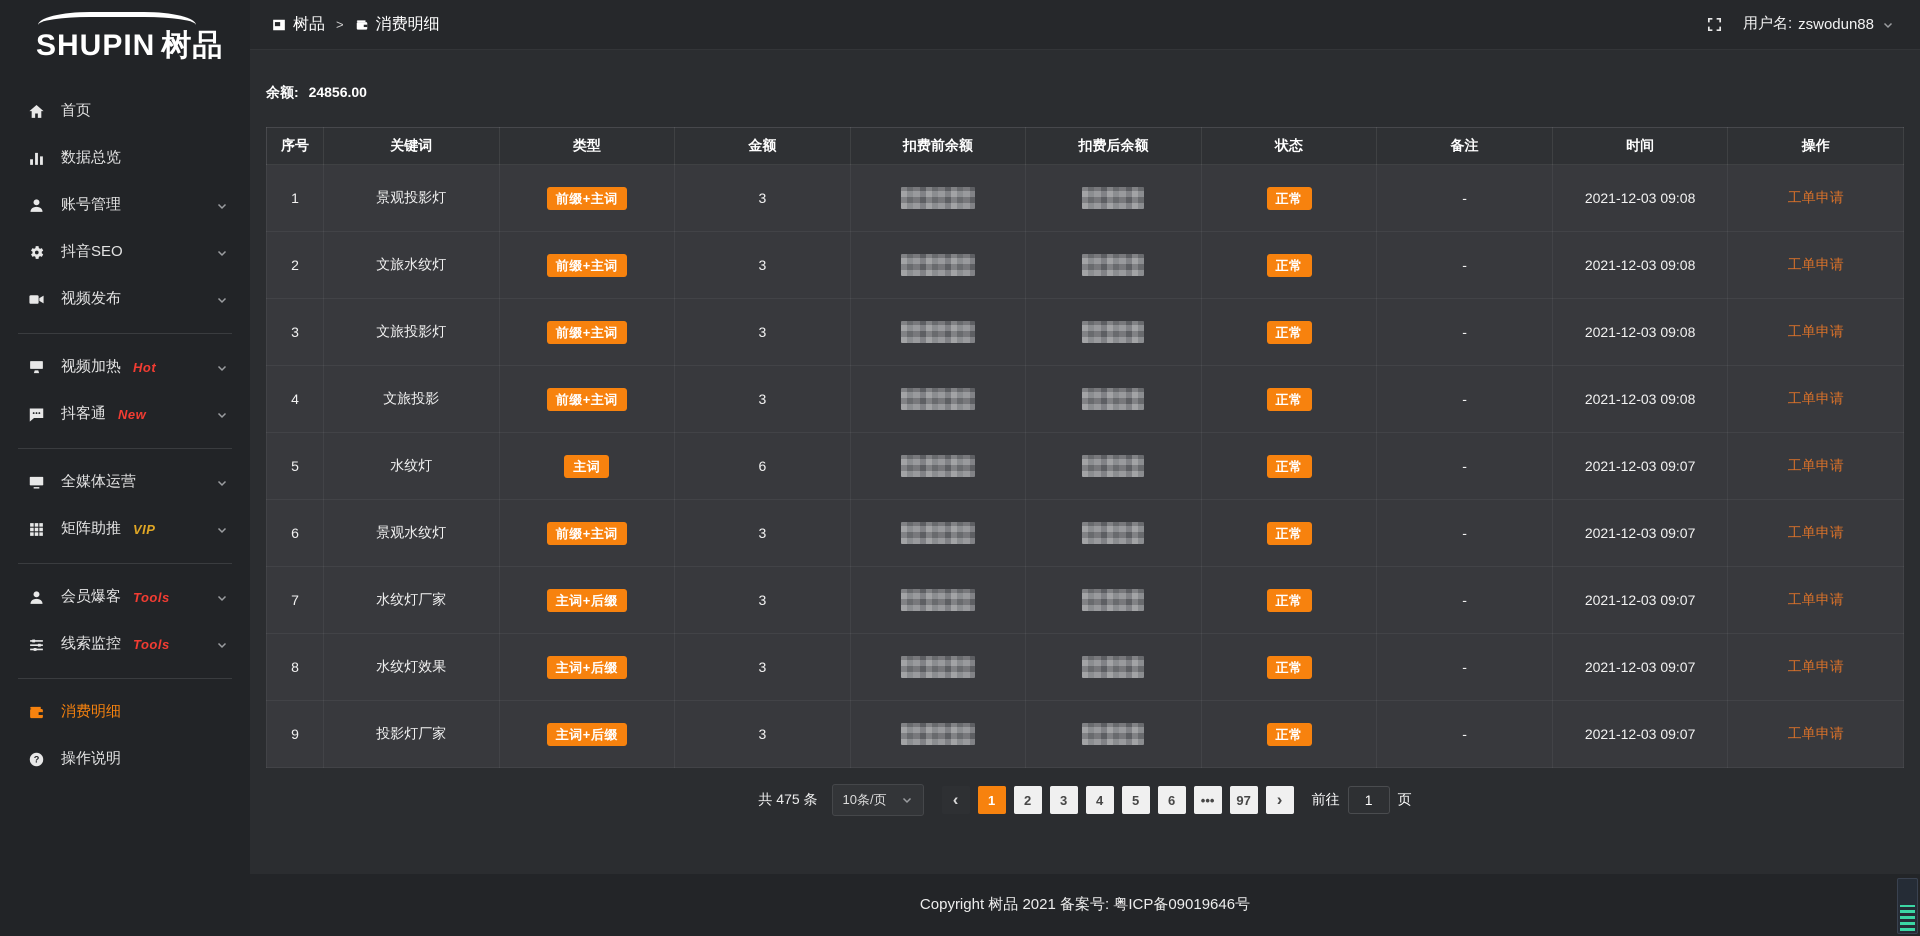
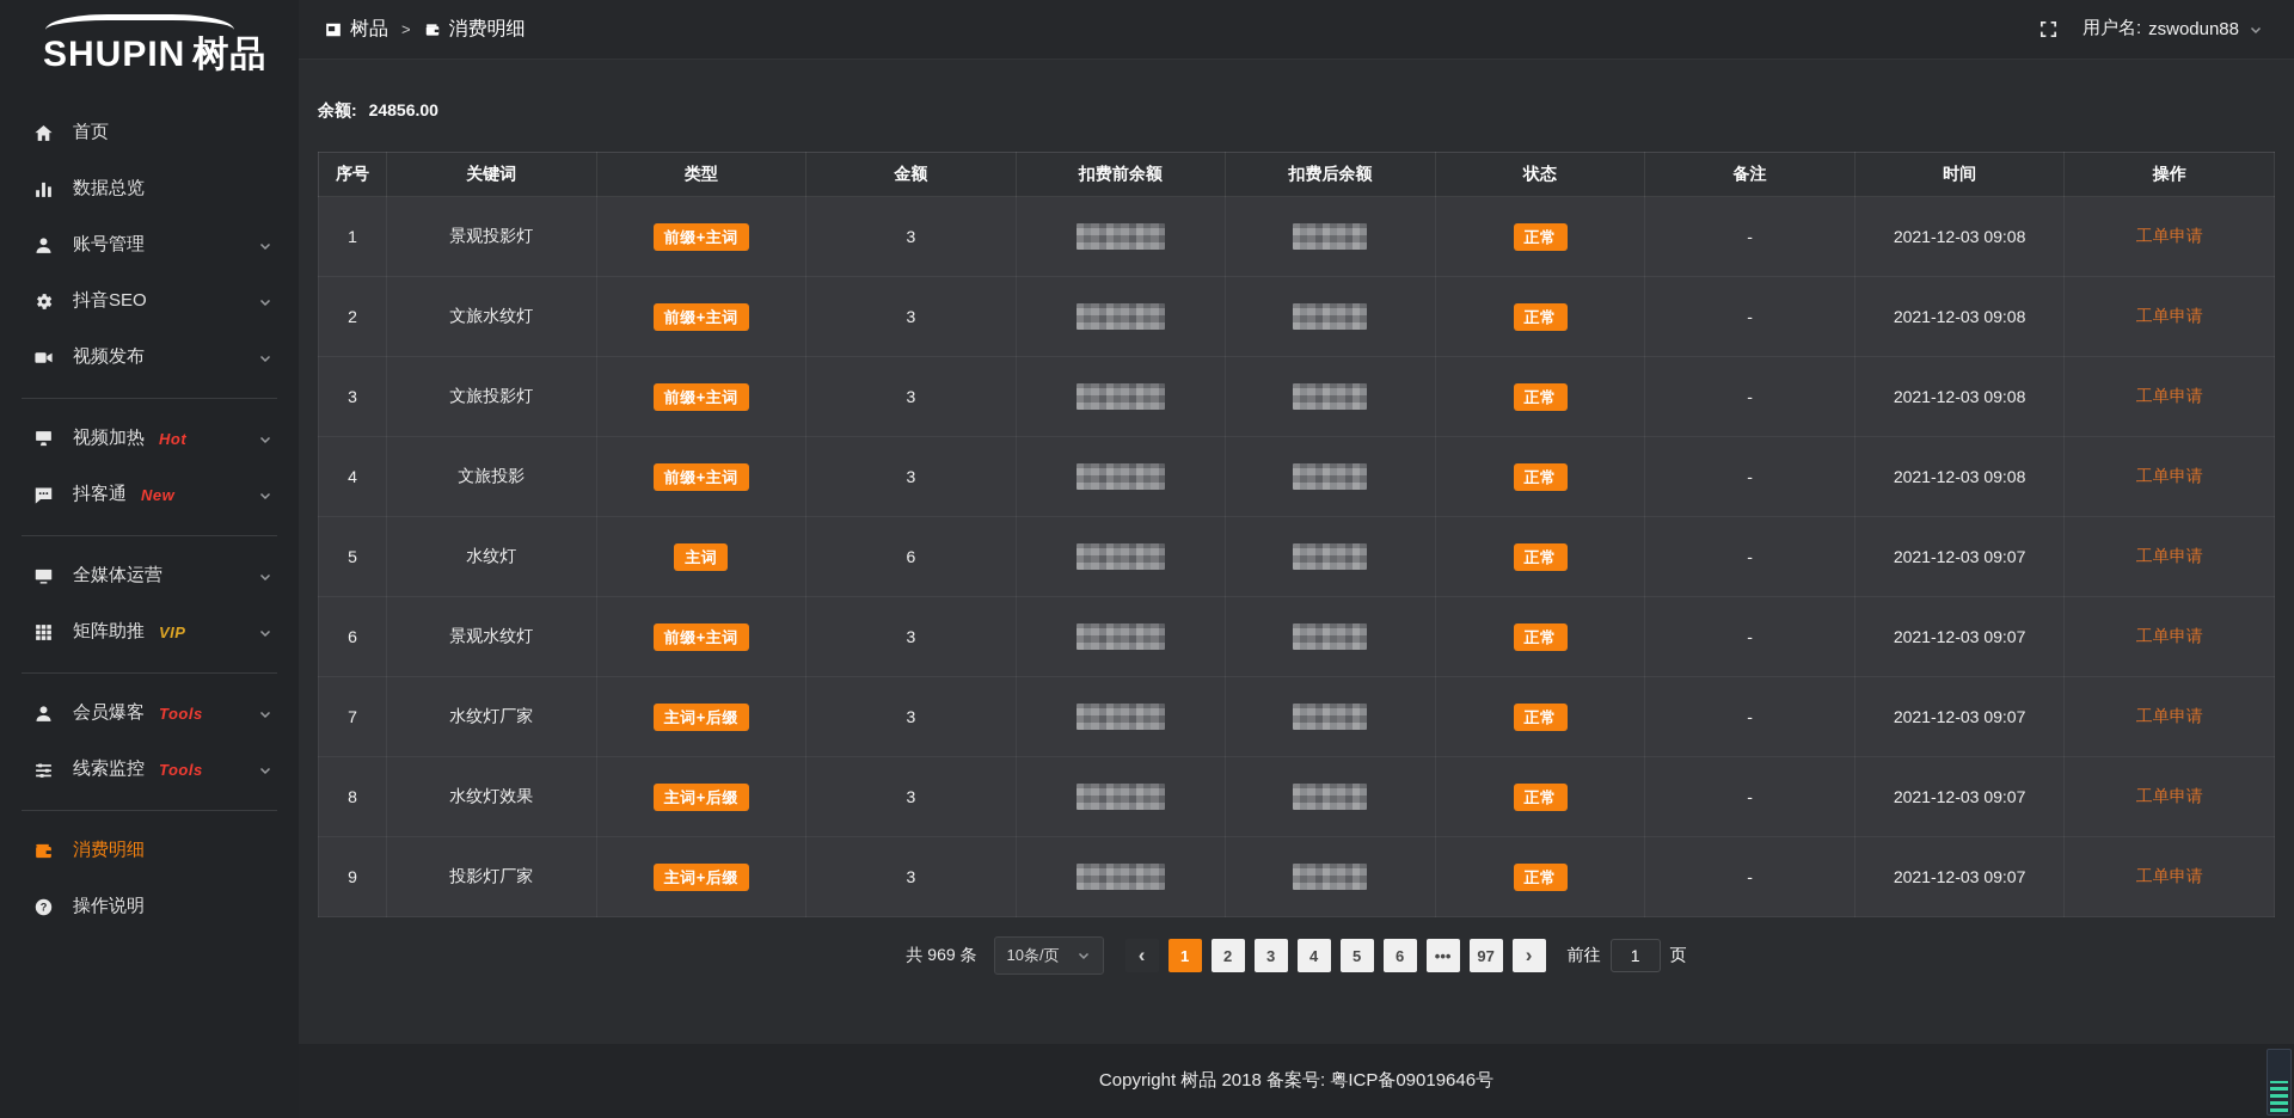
  SHUPIN 树品
  首页
  数据总览
  账号管理
  抖音SEO
  视频发布
  视频加热
  Hot
  抖客通
  New
  全媒体运营
  矩阵助推
  VIP
  会员爆客
  Tools
  线索监控
  Tools
  消费明细
  ?
  操作说明
  树品
  >
  消费明细
  用户名:
  zswodun88
  余额: 24856.00
  序号	关键词	类型	金额	扣费前余额	扣费后余额	状态	备注	时间	操作
  1	景观投影灯	前缀+主词	3			正常	-	2021-12-03 09:08	工单申请
  2	文旅水纹灯	前缀+主词	3			正常	-	2021-12-03 09:08	工单申请
  3	文旅投影灯	前缀+主词	3			正常	-	2021-12-03 09:08	工单申请
  4	文旅投影	前缀+主词	3			正常	-	2021-12-03 09:08	工单申请
  5	水纹灯	主词	6			正常	-	2021-12-03 09:07	工单申请
  6	景观水纹灯	前缀+主词	3			正常	-	2021-12-03 09:07	工单申请
  7	水纹灯厂家	主词+后缀	3			正常	-	2021-12-03 09:07	工单申请
  8	水纹灯效果	主词+后缀	3			正常	-	2021-12-03 09:07	工单申请
  9	投影灯厂家	主词+后缀	3			正常	-	2021-12-03 09:07	工单申请
- 共 475 条
+ 共 969 条
  10条/页
  ‹
  1
  2
  3
  4
  5
  6
  •••
  97
  ›
  前往
  1
  页
- Copyright 树品 2021 备案号: 粤ICP备09019646号
+ Copyright 树品 2018 备案号: 粤ICP备09019646号
